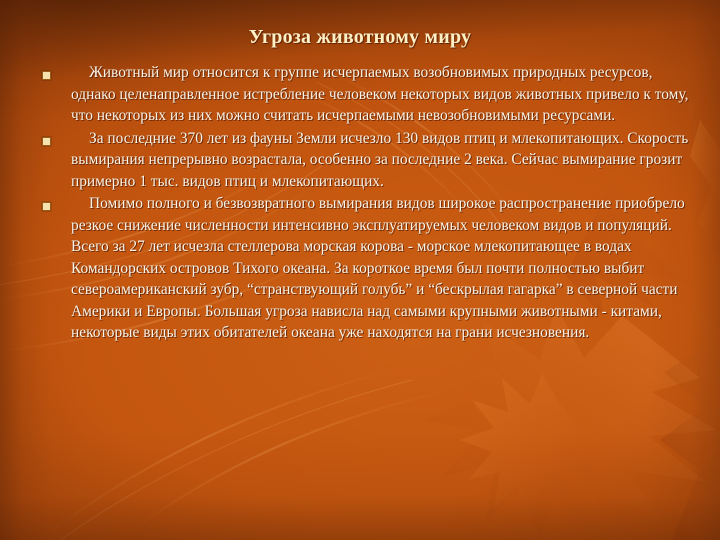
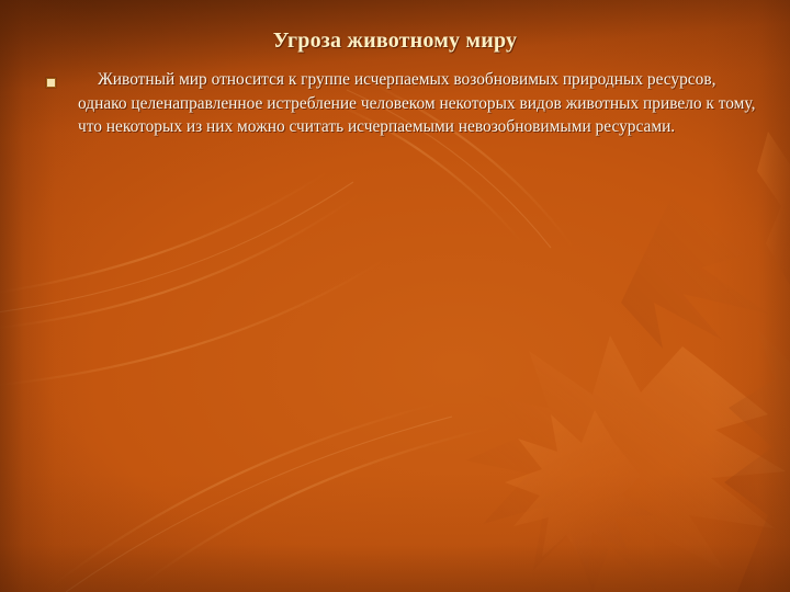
  Угроза животному миру
  Животный мир относится к группе исчерпаемых возобновимых природных ресурсов, однако целенаправленное истребление человеком некоторых видов животных привело к тому, что некоторых из них можно считать исчерпаемыми невозобновимыми ресурсами.
- За последние 370 лет из фауны Земли исчезло 130 видов птиц и млекопитающих. Скорость вымирания непрерывно возрастала, особенно за последние 2 века. Сейчас вымирание грозит примерно 1 тыс. видов птиц и млекопитающих.
- Помимо полного и безвозвратного вымирания видов широкое распространение приобрело резкое снижение численности интенсивно эксплуатируемых человеком видов и популяций. Всего за 27 лет исчезла стеллерова морская корова - морское млекопитающее в водах Командорских островов Тихого океана. За короткое время был почти полностью выбит североамериканский зубр, “странствующий голубь” и “бескрылая гагарка” в северной части Америки и Европы. Большая угроза нависла над самыми крупными животными - китами, некоторые виды этих обитателей океана уже находятся на грани исчезновения.
